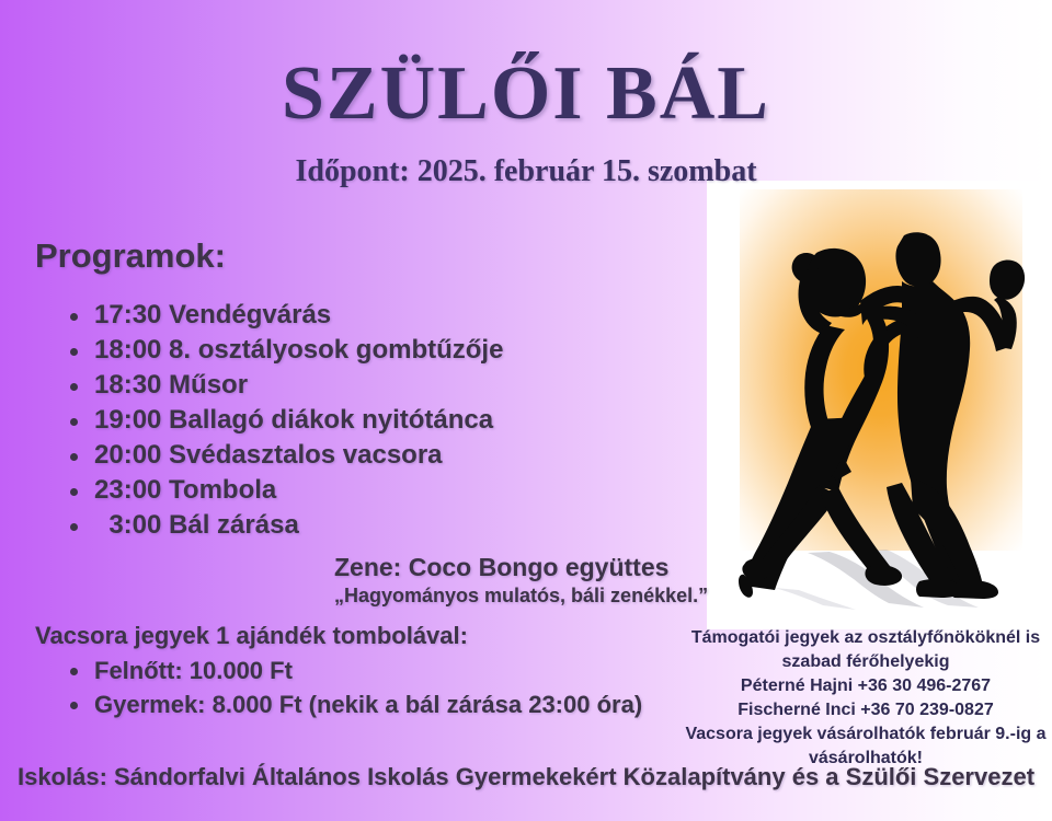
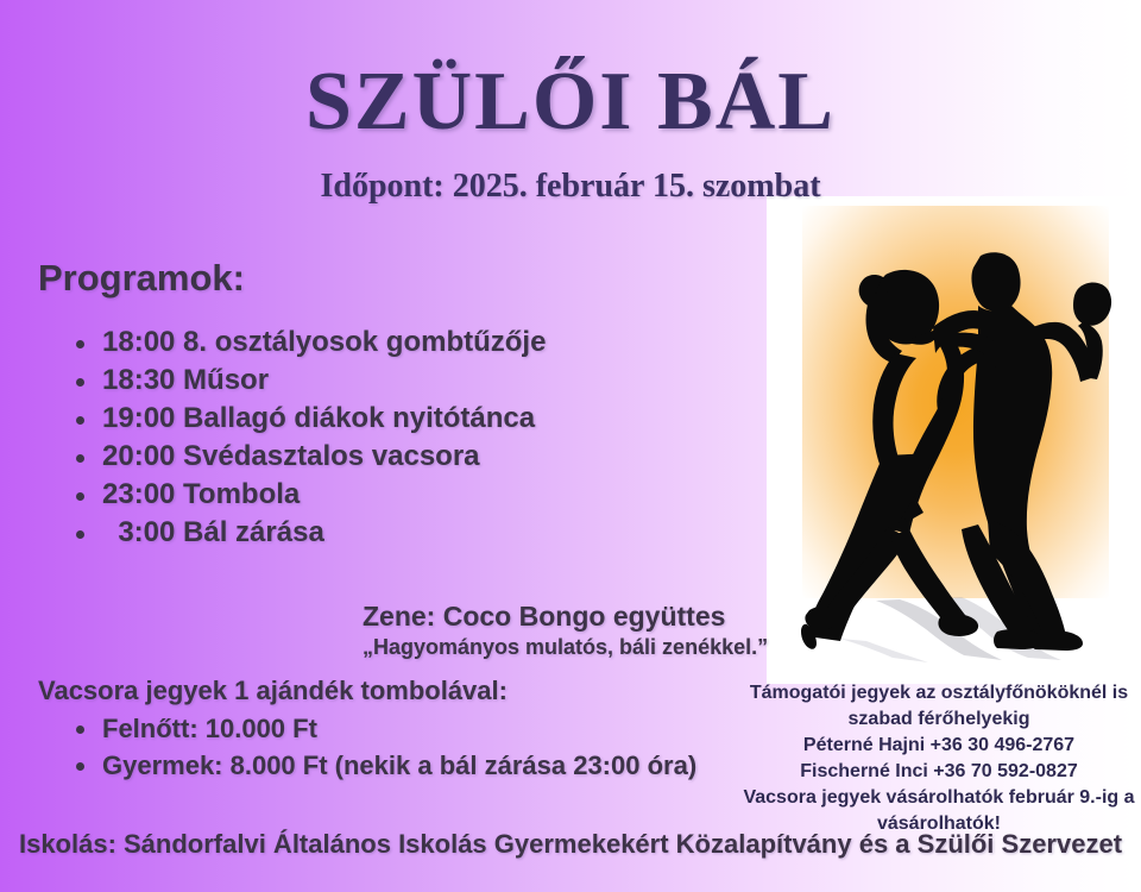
  SZÜLŐI BÁL
  Időpont: 2025. február 15. szombat
  Programok:
- 17:30 Vendégvárás
  18:00 8. osztályosok gombtűzője
  18:30 Műsor
  19:00 Ballagó diákok nyitótánca
  20:00 Svédasztalos vacsora
  23:00 Tombola
  3:00 Bál zárása
  Zene: Coco Bongo együttes
  „Hagyományos mulatós, báli zenékkel.”
  Vacsora jegyek 1 ajándék tombolával:
  Felnőtt: 10.000 Ft
  Gyermek: 8.000 Ft (nekik a bál zárása 23:00 óra)
  Támogatói jegyek az osztályfőnököknél is
  szabad férőhelyekig
  Péterné Hajni +36 30 496-2767
- Fischerné Inci +36 70 239-0827
+ Fischerné Inci +36 70 592-0827
  Vacsora jegyek vásárolhatók február 9.-ig a
  vásárolhatók!
  Iskolás: Sándorfalvi Általános Iskolás Gyermekekért Közalapítvány és a Szülői Szervezet
